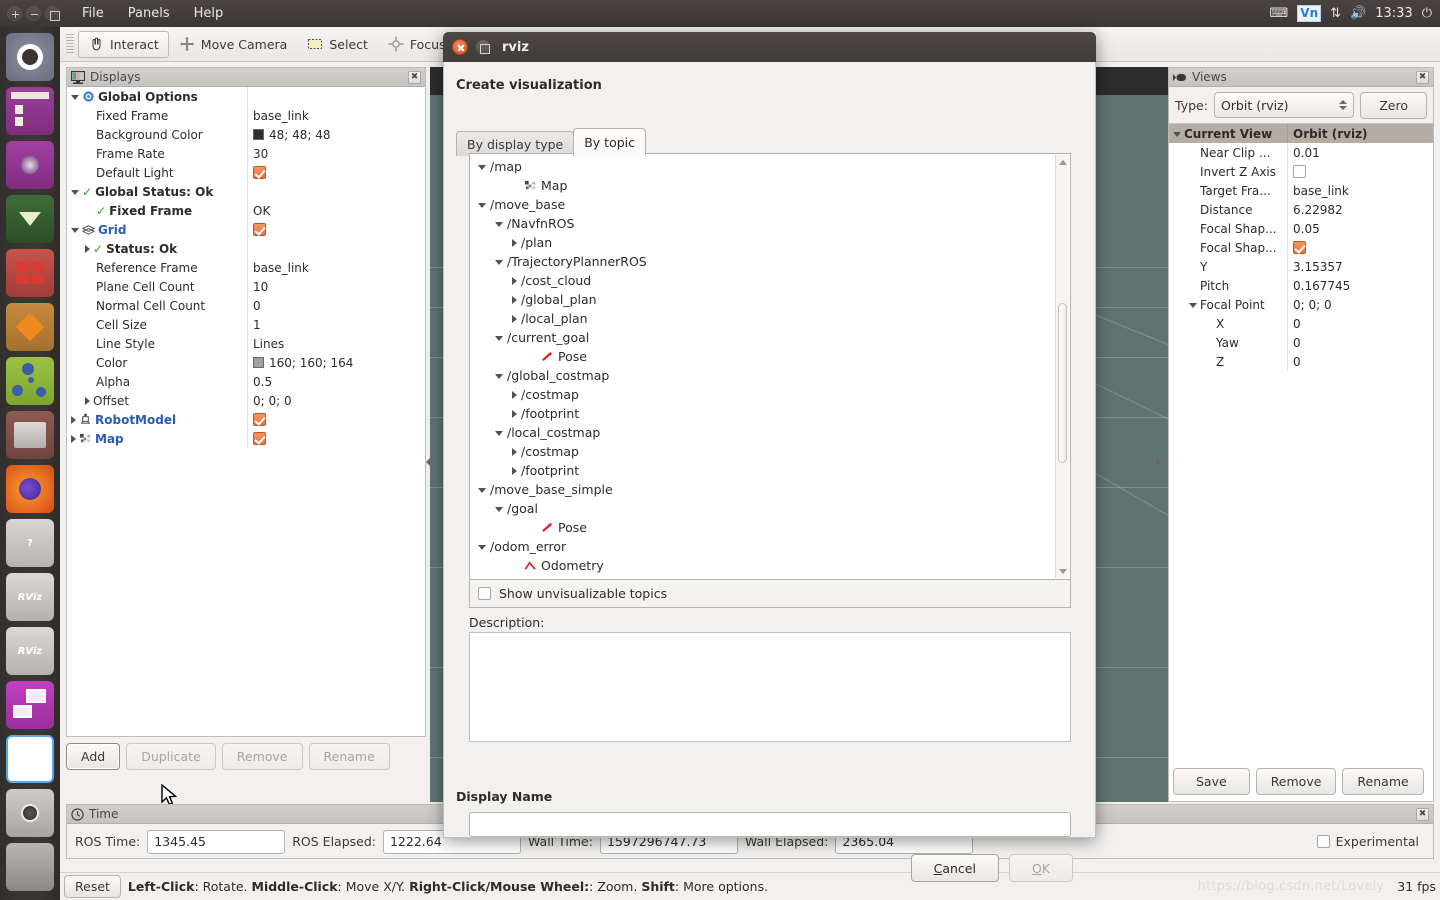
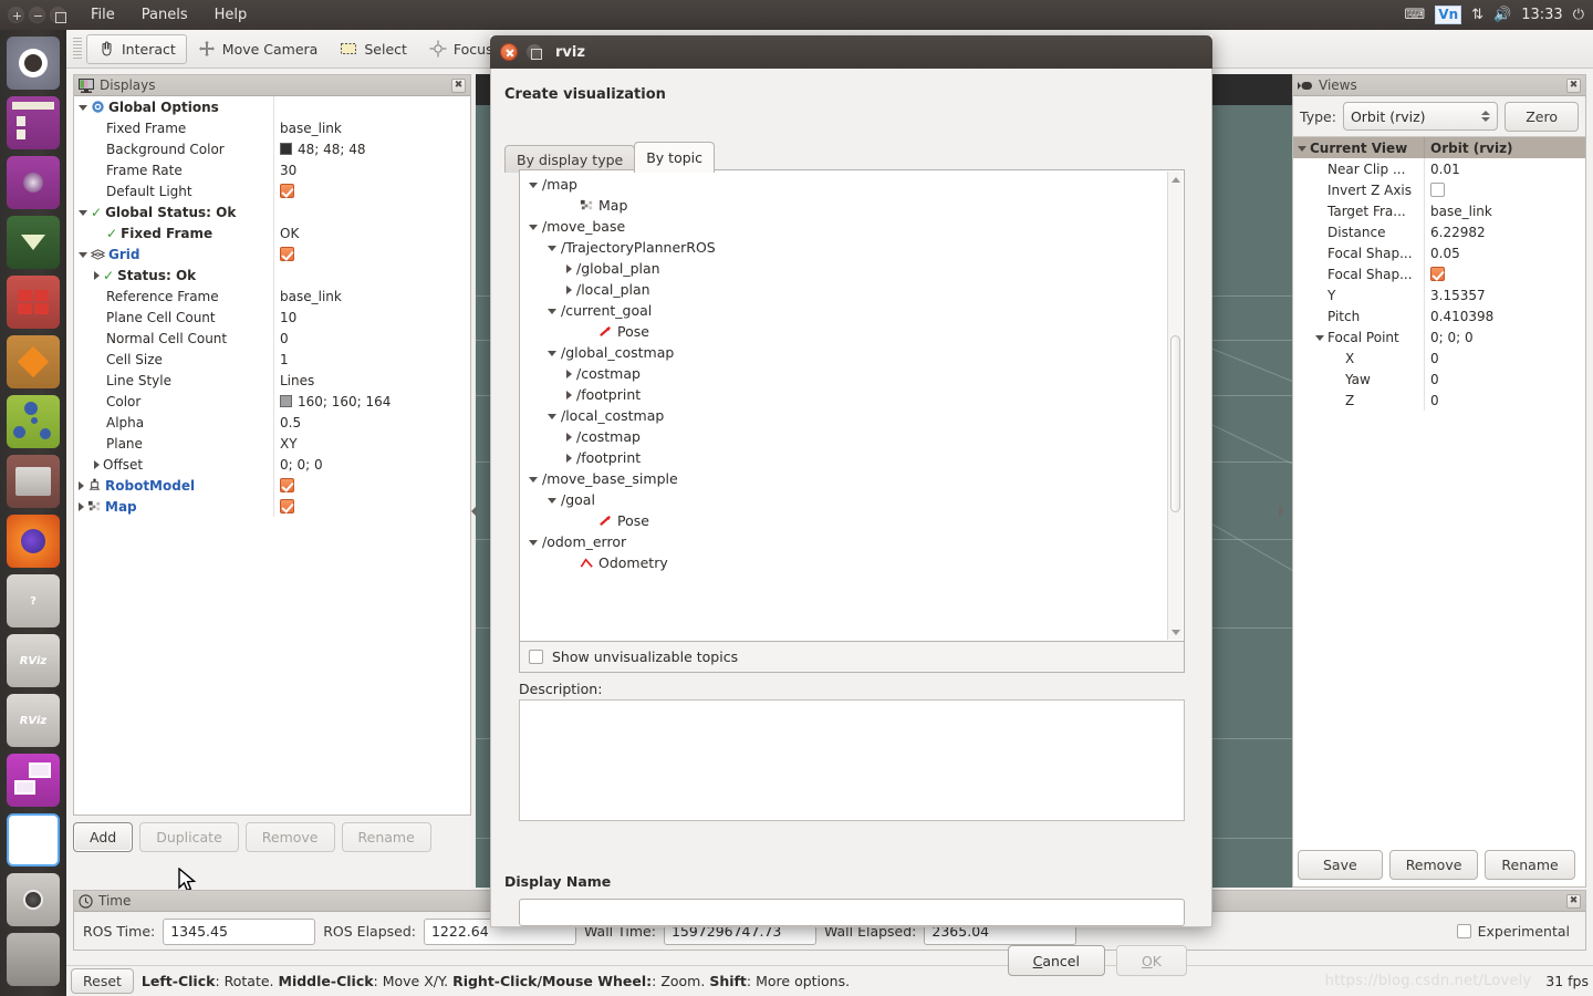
  File
  Panels
  Help
  ⌨
  Vn
  ⇅
  🔊
  13:33
  ⏻
  ?
  RViz
  RViz
  Interact
  Move Camera
  Select
  Displays
  ✖
  Global Options
  Fixed Frame
  base_link
  Background Color
  48; 48; 48
  Frame Rate
  30
  Default Light
  ✓
  Global Status: Ok
  ✓
  Fixed Frame
  OK
  Grid
  ✓
  Status: Ok
  Reference Frame
  base_link
  Plane Cell Count
  10
  Normal Cell Count
  0
  Cell Size
  1
  Line Style
  Lines
  Color
  160; 160; 164
  Alpha
  0.5
+ Plane
+ XY
  Offset
  0; 0; 0
  RobotModel
  Map
  Add
  Duplicate
  Remove
  Rename
  Views
  ✖
  Type:
  Orbit (rviz)
  Zero
  Current View
  Orbit (rviz)
  Near Clip ...
  0.01
  Invert Z Axis
  Target Fra...
  base_link
  Distance
  6.22982
  Focal Shap...
  0.05
  Focal Shap...
  Y
  3.15357
  Pitch
- 0.167745
+ 0.410398
  Focal Point
  0; 0; 0
  X
  0
  Yaw
  0
  Z
  0
  Save
  Remove
  Rename
  Time
  ✖
  ROS Time:
  1345.45
  ROS Elapsed:
  1222.64
  Wall Time:
  1597296747.73
  Wall Elapsed:
  2365.04
  Experimental
  Reset
  Left-Click: Rotate. Middle-Click: Move X/Y. Right-Click/Mouse Wheel:: Zoom. Shift: More options.
  https://blog.csdn.net/Lovely
  31 fps
  rviz
  Create visualization
  By display type
  By topic
  /map
  Map
  /move_base
- /NavfnROS
- /plan
  /TrajectoryPlannerROS
- /cost_cloud
  /global_plan
  /local_plan
  /current_goal
  Pose
  /global_costmap
  /costmap
  /footprint
  /local_costmap
  /costmap
  /footprint
  /move_base_simple
  /goal
  Pose
  /odom_error
  Odometry
  Show unvisualizable topics
  Description:
  Display Name
  C
  ancel
  O
  K
